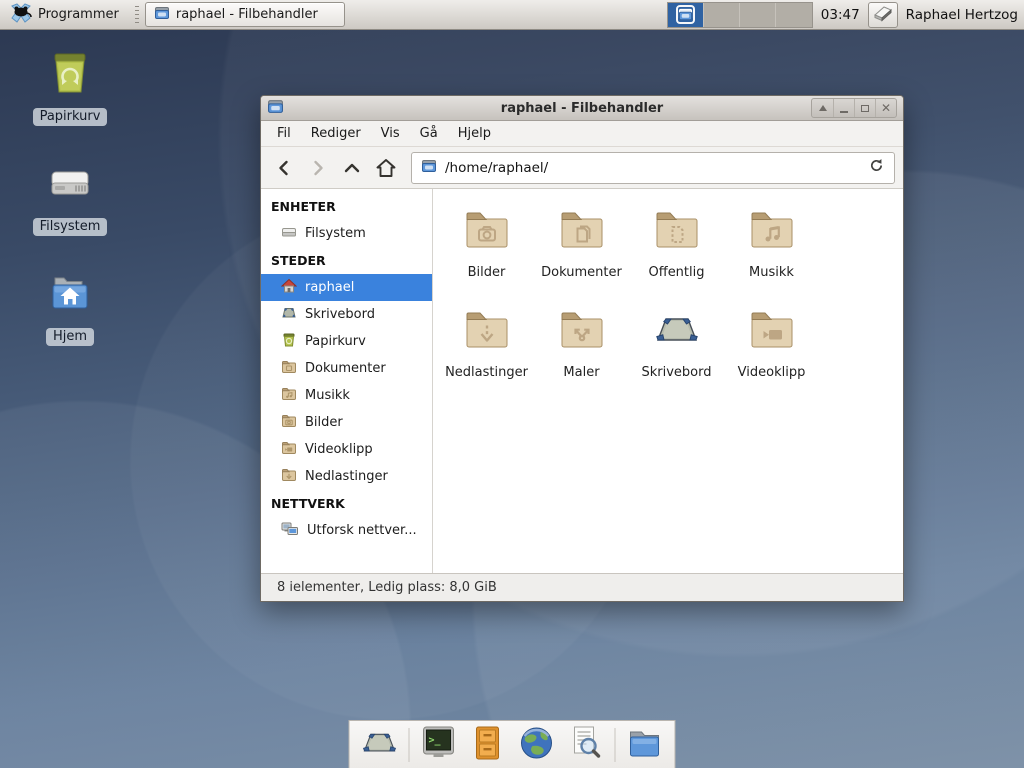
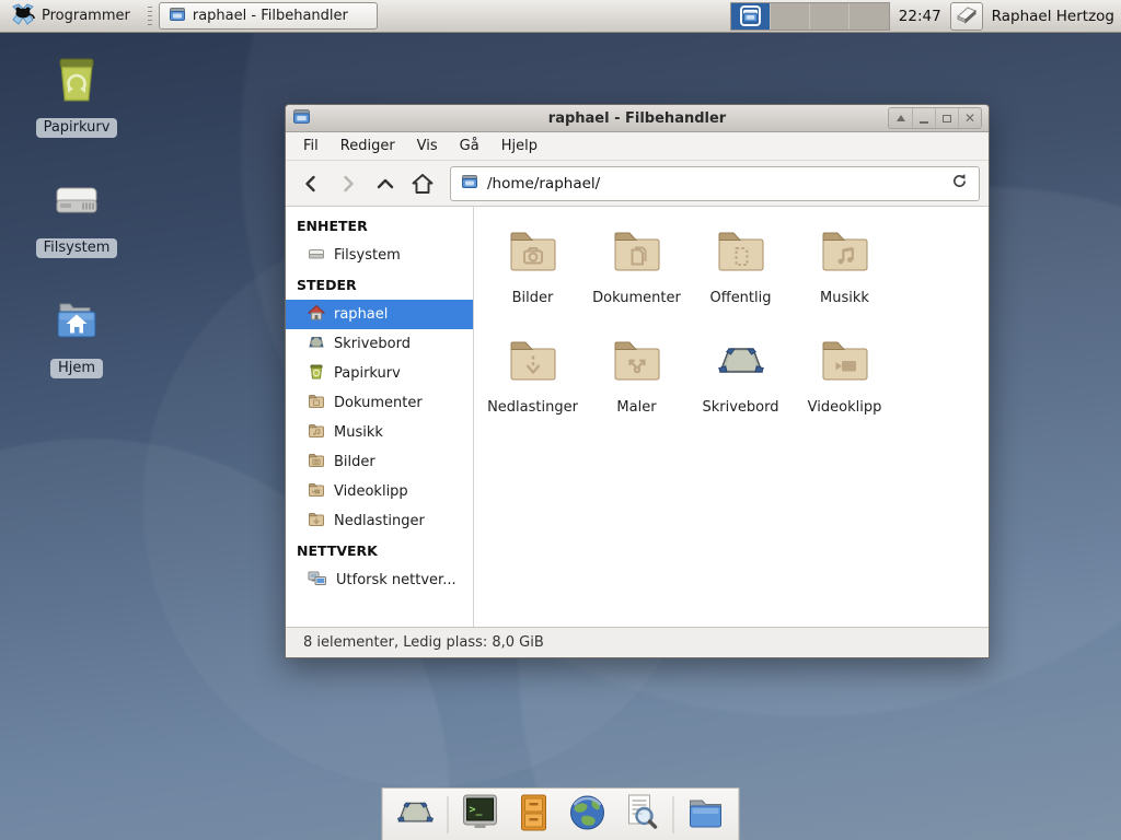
  Programmer
  raphael - Filbehandler
- 03:47
+ 22:47
  Raphael Hertzog
  Papirkurv
  Filsystem
  Hjem
  raphael - Filbehandler
  ✕
  Fil
  Rediger
  Vis
  Gå
  Hjelp
  /home/raphael/
  ENHETER
  Filsystem
  STEDER
  raphael
  Skrivebord
  Papirkurv
  Dokumenter
  Musikk
  Bilder
  Videoklipp
  Nedlastinger
  NETTVERK
  Utforsk nettver...
  Bilder
  Dokumenter
  Offentlig
  Musikk
  Nedlastinger
  Maler
  Skrivebord
  Videoklipp
  8 ielementer, Ledig plass: 8,0 GiB
  >_
